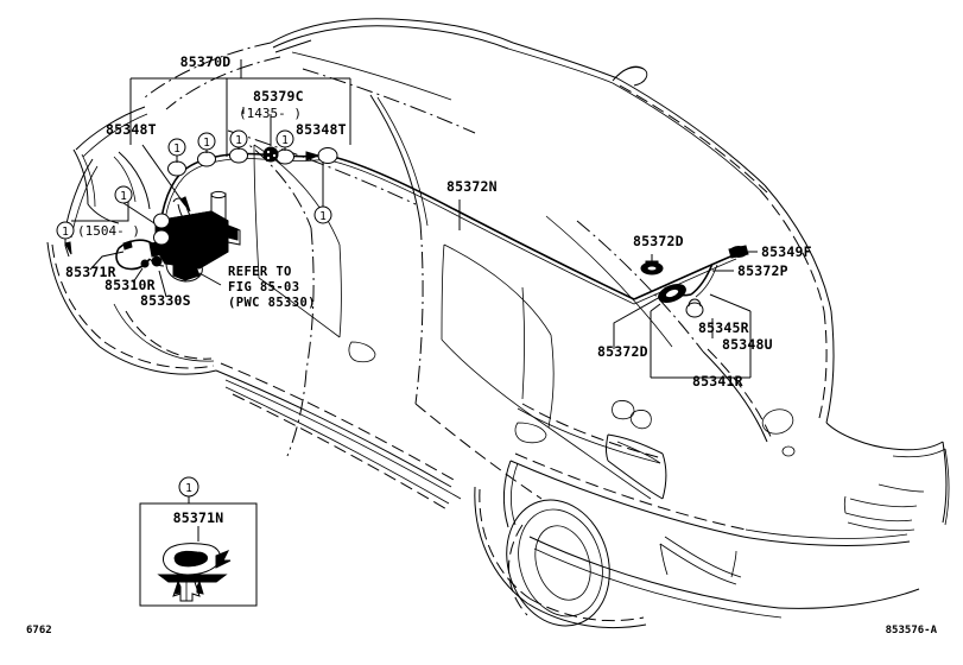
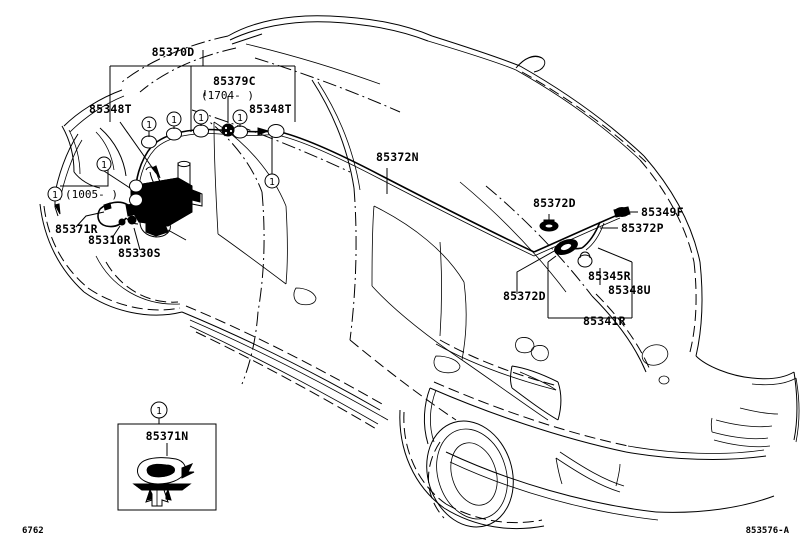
  1
  1
  1
  1
  1
  1
  1
  85370D
  85379C
- (1435- )
+ (1704- )
  85348T
  85348T
  85372N
  85372D
  85349F
  85372P
  85345R
  85348U
  85341R
  85372D
  85371R
  85310R
  85330S
- (1504- )
+ (1005- )
- REFER TO
- FIG 85-03
- (PWC 85330)
  1
  85371N
  6762
  853576-A
